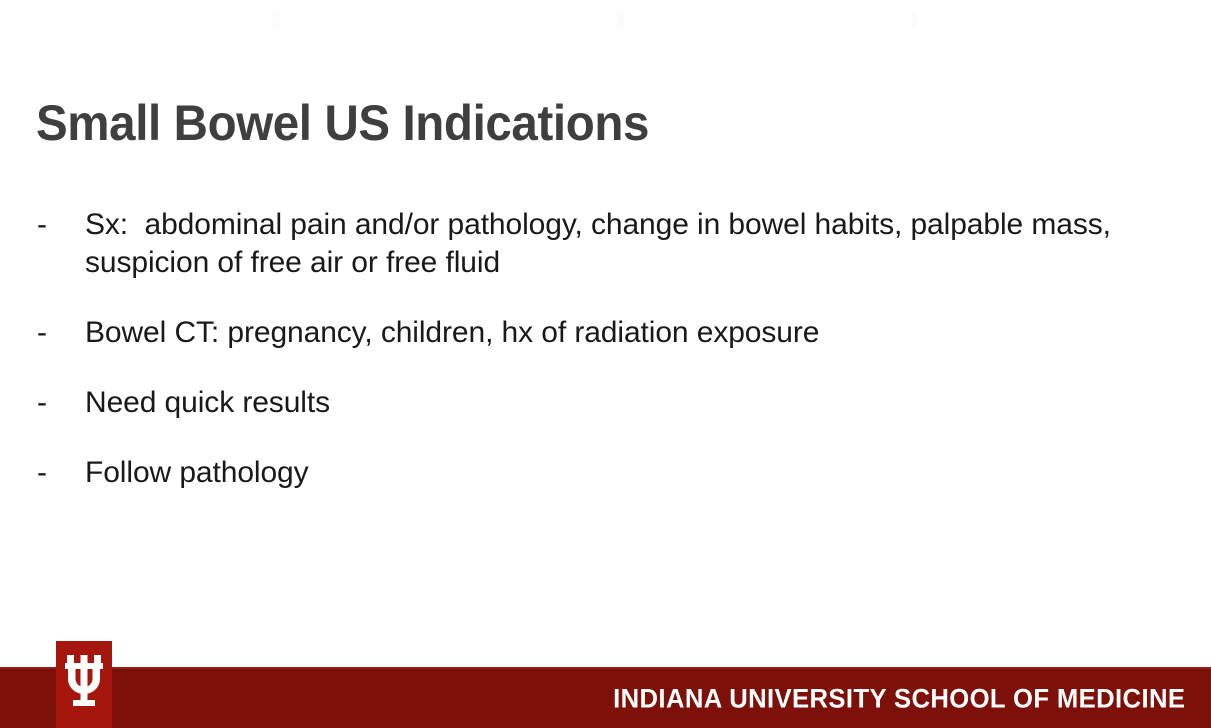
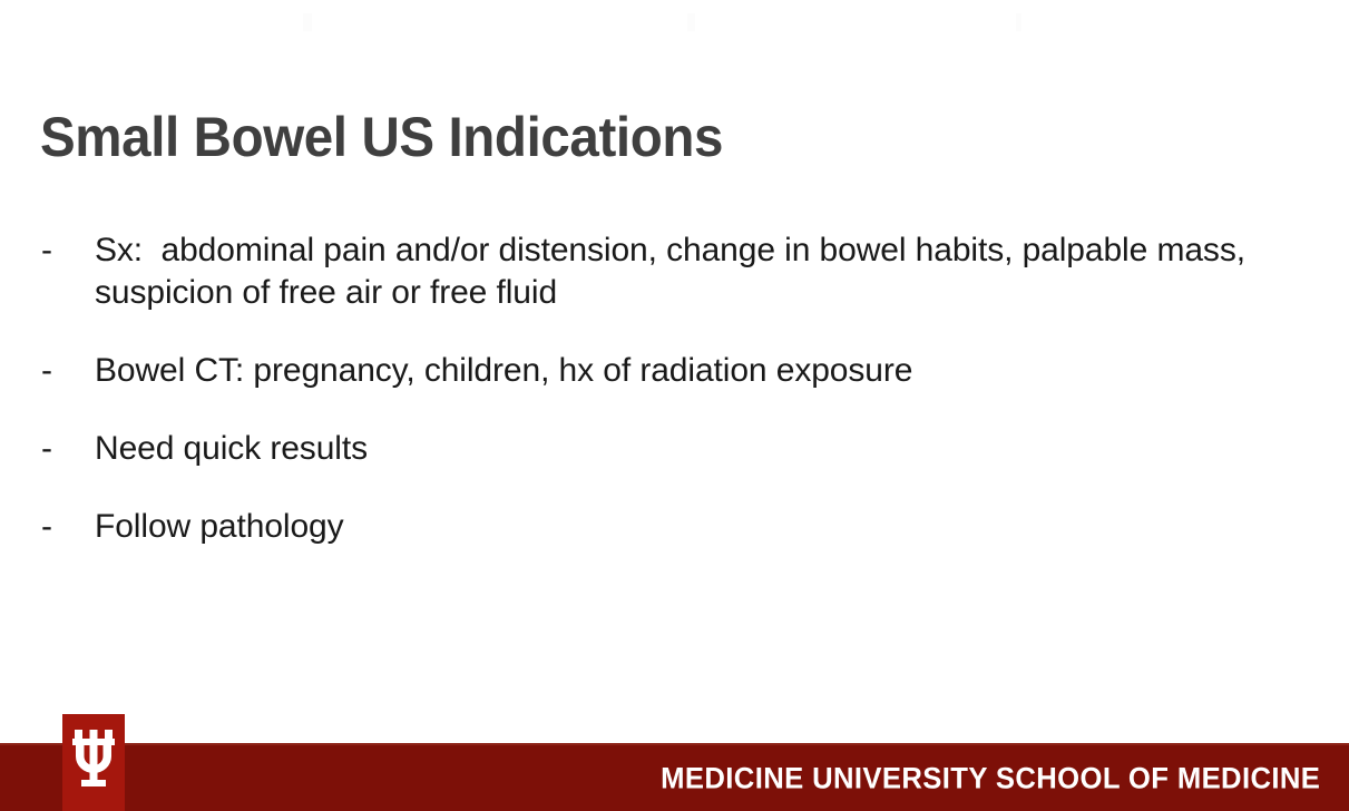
  Small Bowel US Indications
  -
- Sx: abdominal pain and/or pathology, change in bowel habits, palpable mass, suspicion of free air or free fluid
+ Sx: abdominal pain and/or distension, change in bowel habits, palpable mass, suspicion of free air or free fluid
  -
  Bowel CT: pregnancy, children, hx of radiation exposure
  -
  Need quick results
  -
  Follow pathology
- INDIANA UNIVERSITY SCHOOL OF MEDICINE
+ MEDICINE UNIVERSITY SCHOOL OF MEDICINE
